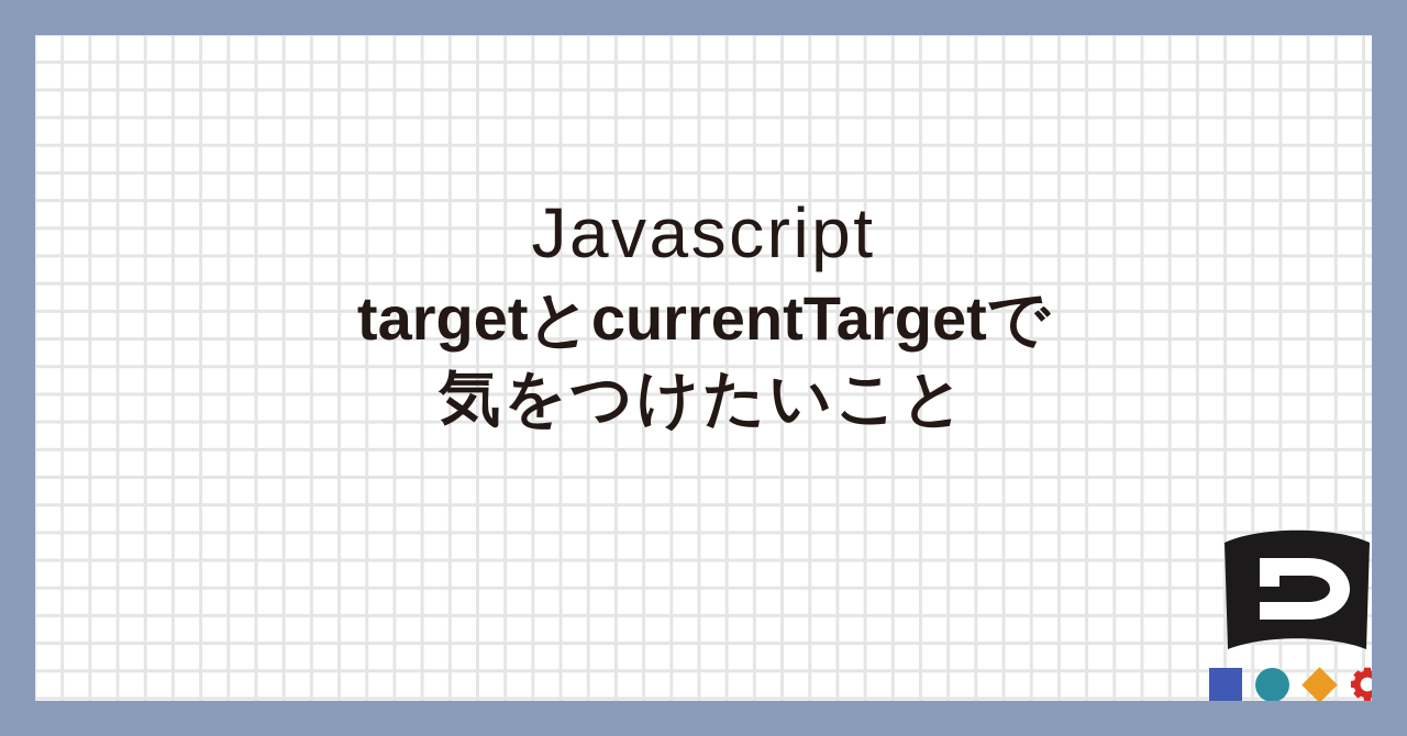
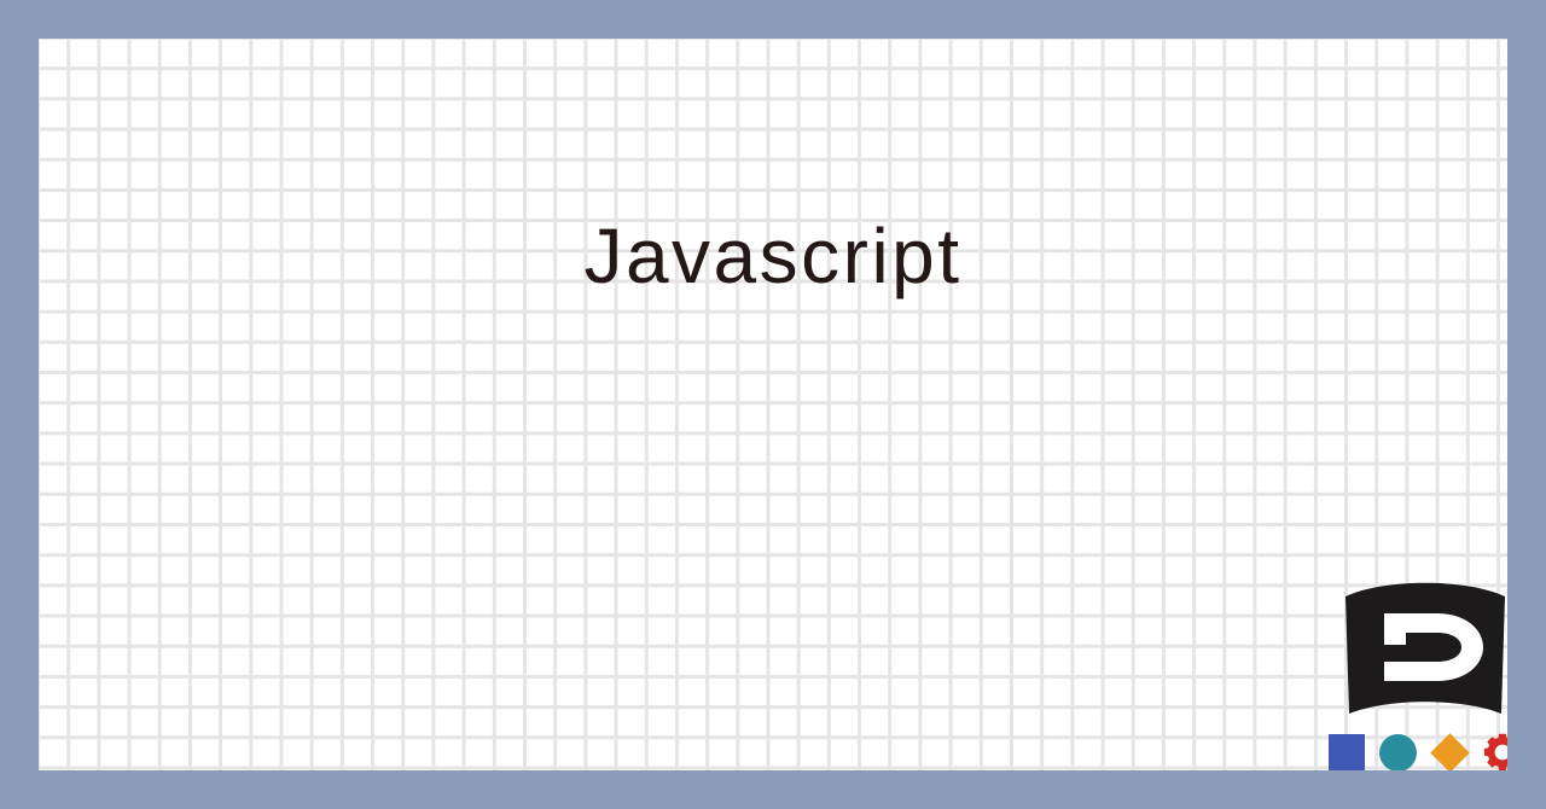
  Javascript
- targetとcurrentTargetで
- 気をつけたいこと
